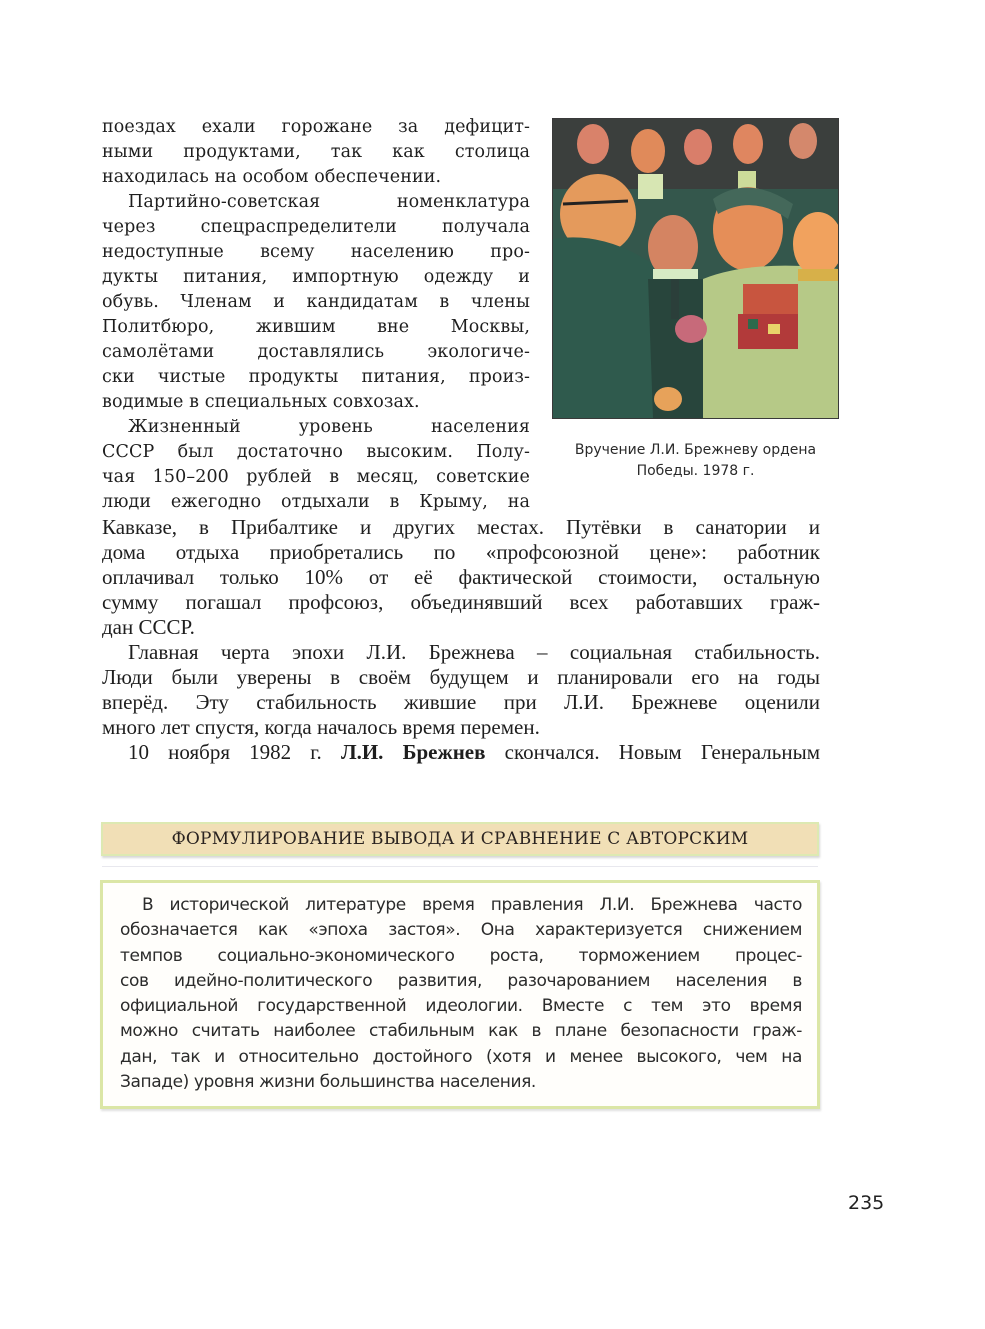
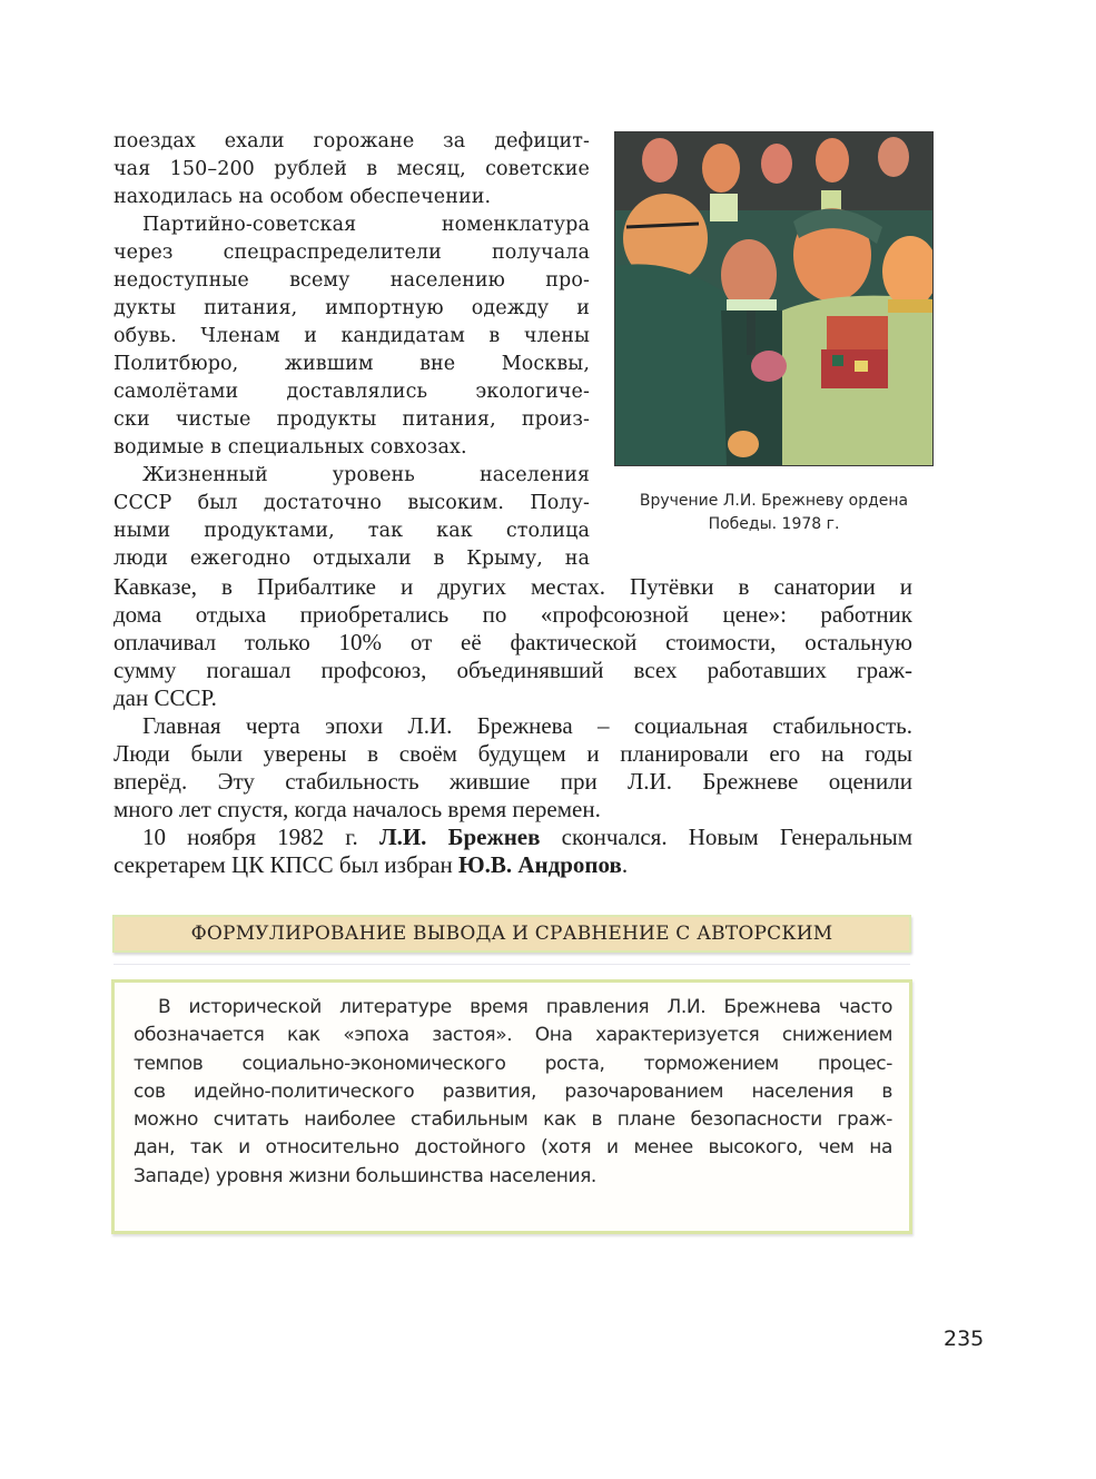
  поездах ехали горожане за дефицит-
- ными продуктами, так как столица
+ чая 150–200 рублей в месяц, советские
  находилась на особом обеспечении.
  Партийно-советская номенклатура
  через спецраспределители получала
  недоступные всему населению про-
  дукты питания, импортную одежду и
  обувь. Членам и кандидатам в члены
  Политбюро, жившим вне Москвы,
  самолётами доставлялись экологиче-
  ски чистые продукты питания, произ-
  водимые в специальных совхозах.
  Жизненный уровень населения
  СССР был достаточно высоким. Полу-
- чая 150–200 рублей в месяц, советские
+ ными продуктами, так как столица
  люди ежегодно отдыхали в Крыму, на
  Вручение Л.И. Брежневу ордена
  Победы. 1978 г.
  Кавказе, в Прибалтике и других местах. Путёвки в санатории и
  дома отдыха приобретались по «профсоюзной цене»: работник
  оплачивал только 10% от её фактической стоимости, остальную
  сумму погашал профсоюз, объединявший всех работавших граж-
  дан СССР.
  Главная черта эпохи Л.И. Брежнева – социальная стабильность.
  Люди были уверены в своём будущем и планировали его на годы
  вперёд. Эту стабильность жившие при Л.И. Брежневе оценили
  много лет спустя, когда началось время перемен.
  10 ноября 1982 г. Л.И. Брежнев скончался. Новым Генеральным
+ секретарем ЦК КПСС был избран Ю.В. Андропов.
  ФОРМУЛИРОВАНИЕ ВЫВОДА И СРАВНЕНИЕ С АВТОРСКИМ
  В исторической литературе время правления Л.И. Брежнева часто
  обозначается как «эпоха застоя». Она характеризуется снижением
  темпов социально-экономического роста, торможением процес-
  сов идейно-политического развития, разочарованием населения в
- официальной государственной идеологии. Вместе с тем это время
  можно считать наиболее стабильным как в плане безопасности граж-
  дан, так и относительно достойного (хотя и менее высокого, чем на
  Западе) уровня жизни большинства населения.
  235
